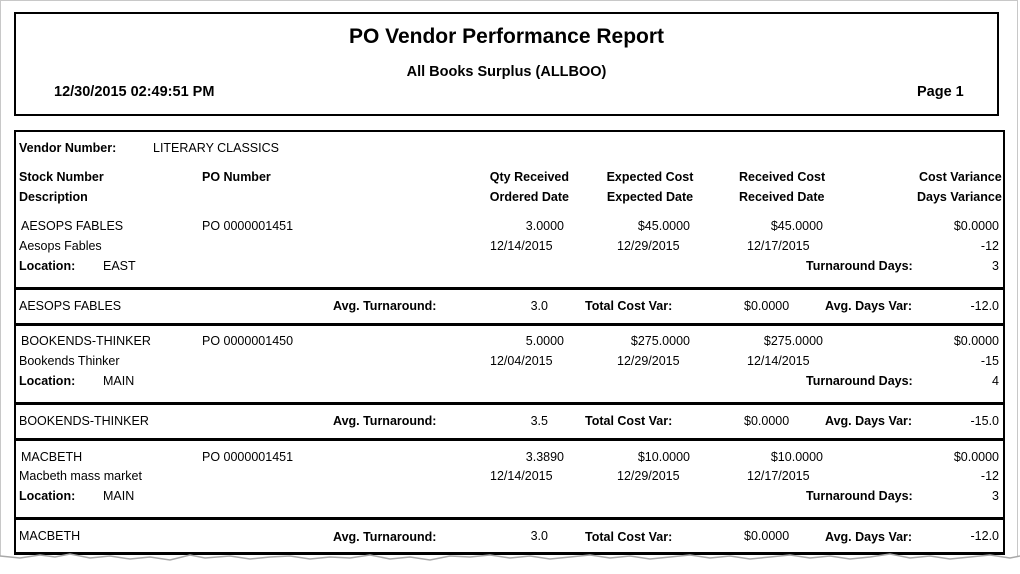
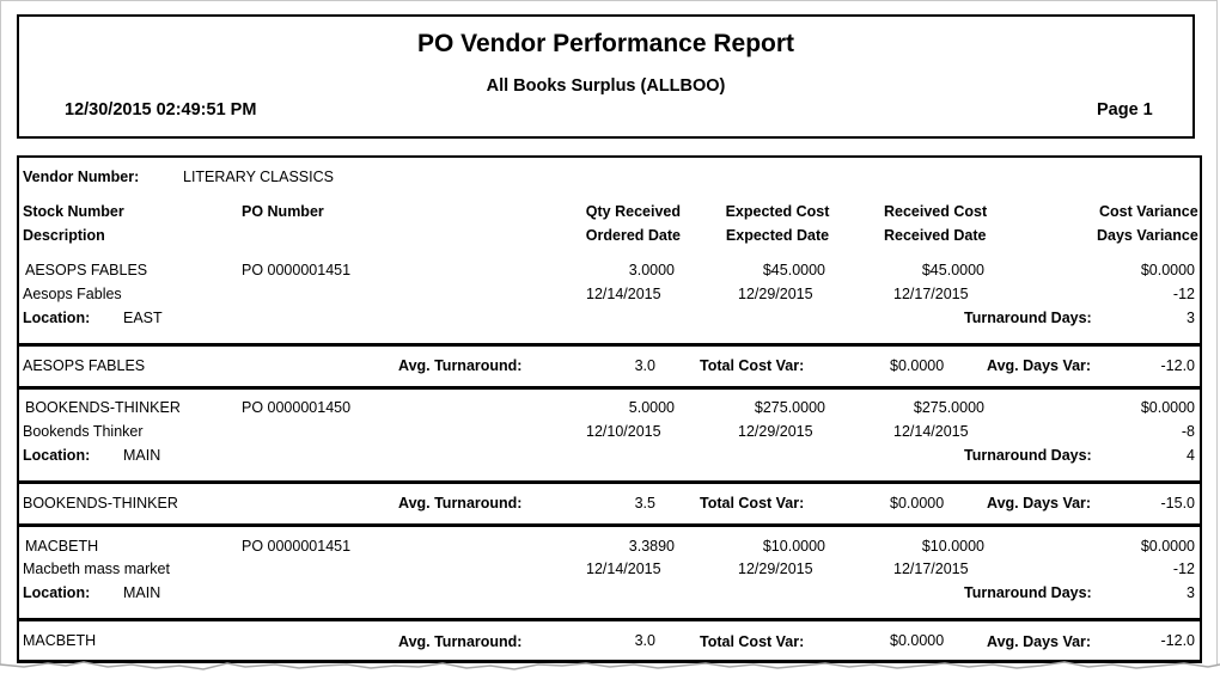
  PO Vendor Performance Report
  All Books Surplus (ALLBOO)
  12/30/2015 02:49:51 PM
  Page 1
  Vendor Number:
  LITERARY CLASSICS
  Stock Number
  Description
  PO Number
  Qty Received
  Ordered Date
  Expected Cost
  Expected Date
  Received Cost
  Received Date
  Cost Variance
  Days Variance
  AESOPS FABLES
  PO 0000001451
  3.0000
  $45.0000
  $45.0000
  $0.0000
  Aesops Fables
  12/14/2015
  12/29/2015
  12/17/2015
  -12
  Location:
  EAST
  Turnaround Days:
  3
  AESOPS FABLES
  Avg. Turnaround:
  3.0
  Total Cost Var:
  $0.0000
  Avg. Days Var:
  -12.0
  BOOKENDS-THINKER
  PO 0000001450
  5.0000
  $275.0000
  $275.0000
  $0.0000
  Bookends Thinker
- 12/04/2015
+ 12/10/2015
  12/29/2015
  12/14/2015
- -15
+ -8
  Location:
  MAIN
  Turnaround Days:
  4
  BOOKENDS-THINKER
  Avg. Turnaround:
  3.5
  Total Cost Var:
  $0.0000
  Avg. Days Var:
  -15.0
  MACBETH
  PO 0000001451
  3.3890
  $10.0000
  $10.0000
  $0.0000
  Macbeth mass market
  12/14/2015
  12/29/2015
  12/17/2015
  -12
  Location:
  MAIN
  Turnaround Days:
  3
  MACBETH
  Avg. Turnaround:
  3.0
  Total Cost Var:
  $0.0000
  Avg. Days Var:
  -12.0
